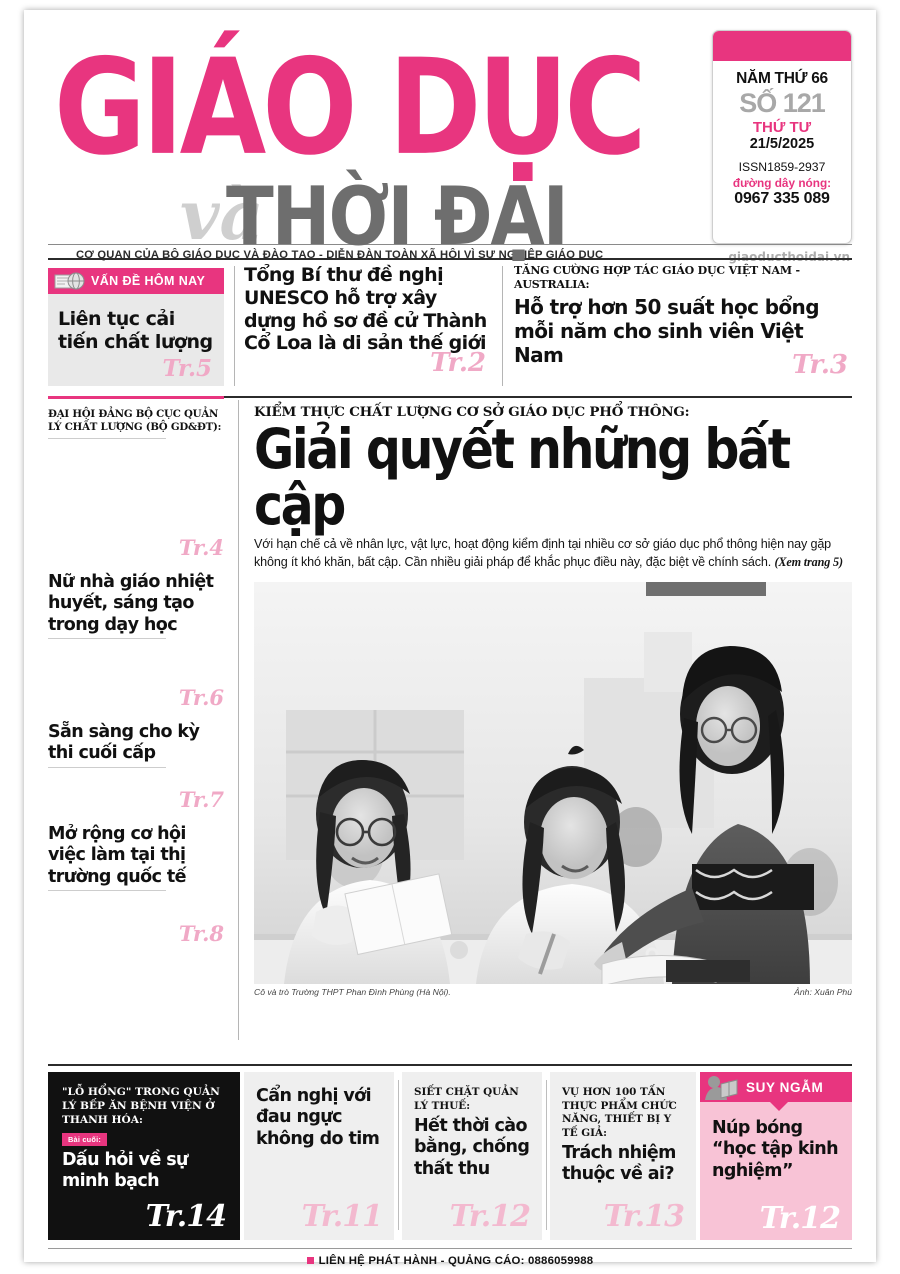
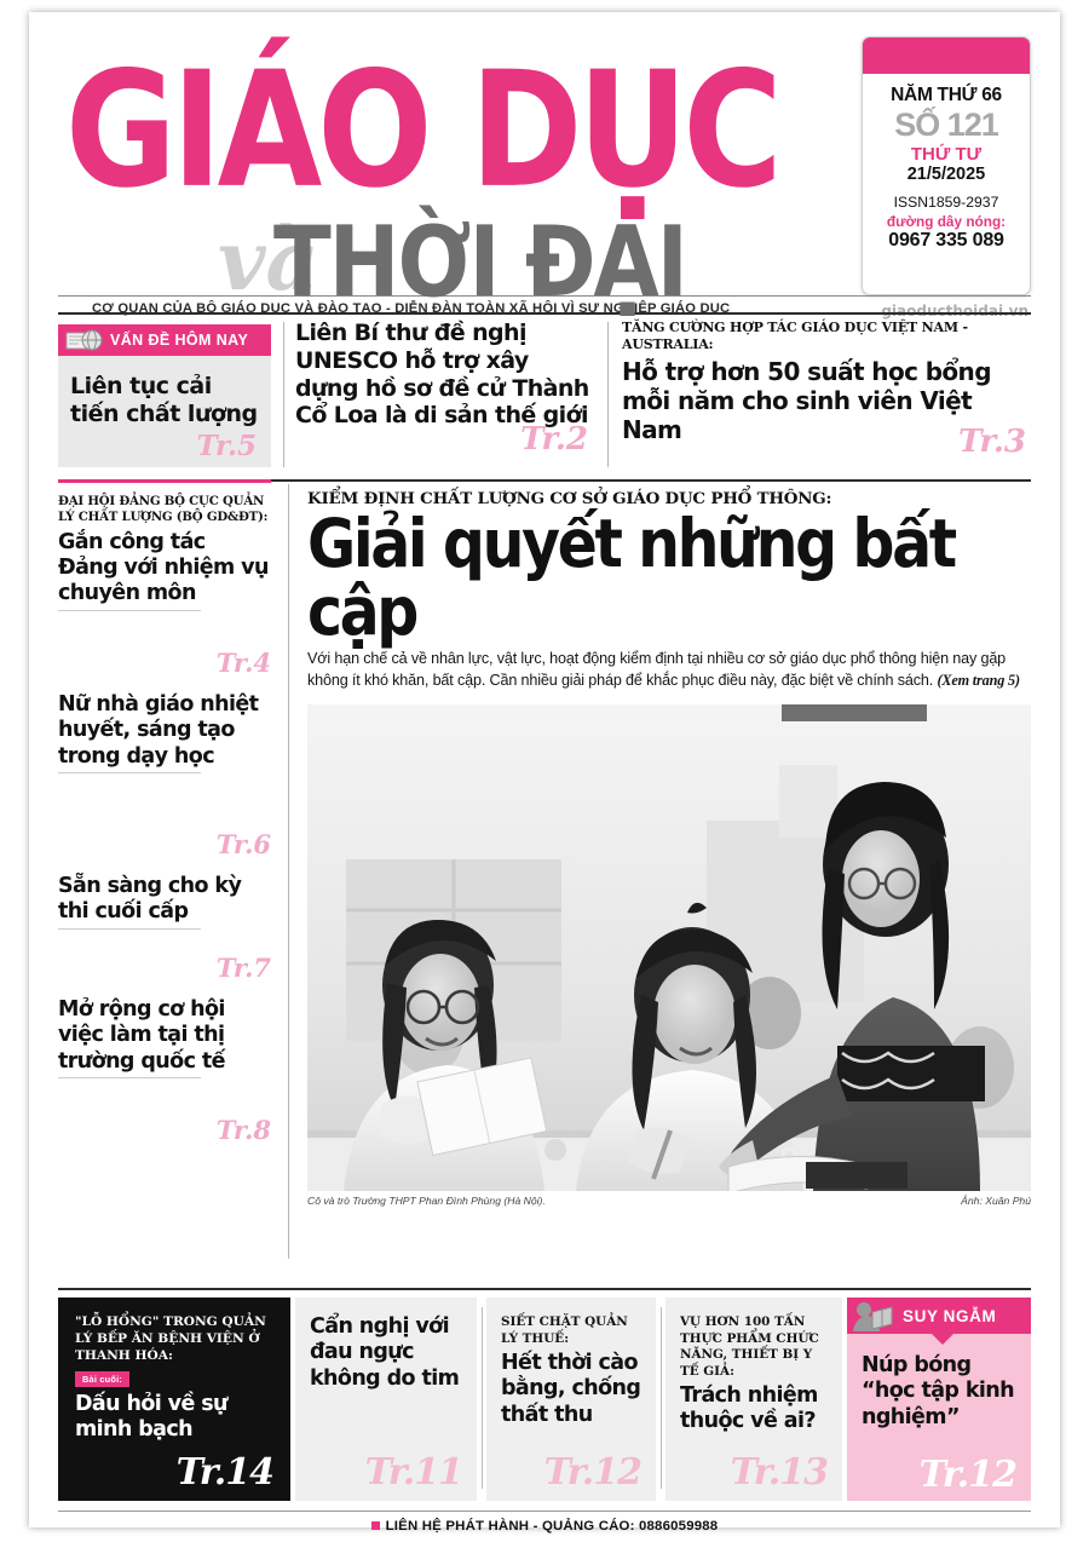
  GIÁO DỤC
  và
  THỜI ĐẠI
  NĂM THỨ 66
  SỐ 121
  THỨ TƯ
  21/5/2025
  ISSN1859-2937
  đường dây nóng:
  0967 335 089
  CƠ QUAN CỦA BỘ GIÁO DỤC VÀ ĐÀO TẠO - DIỄN ĐÀN TOÀN XÃ HỘI VÌ SỰ NGHIỆP GIÁO DỤC
  giaoducthoidai.vn
  VẤN ĐỀ HÔM NAY
  Liên tục cải tiến chất lượng
  Tr.5
- Tổng Bí thư đề nghị UNESCO hỗ trợ xây dựng hồ sơ đề cử Thành Cổ Loa là di sản thế giới
+ Liên Bí thư đề nghị UNESCO hỗ trợ xây dựng hồ sơ đề cử Thành Cổ Loa là di sản thế giới
  Tr.2
  TĂNG CƯỜNG HỢP TÁC GIÁO DỤC VIỆT NAM - AUSTRALIA:
  Hỗ trợ hơn 50 suất học bổng mỗi năm cho sinh viên Việt Nam
  Tr.3
  ĐẠI HỘI ĐẢNG BỘ CỤC QUẢN LÝ CHẤT LƯỢNG (BỘ GD&ĐT):
+ Gắn công tác Đảng với nhiệm vụ chuyên môn
  Tr.4
  Nữ nhà giáo nhiệt huyết, sáng tạo trong dạy học
  Tr.6
  Sẵn sàng cho kỳ thi cuối cấp
  Tr.7
  Mở rộng cơ hội việc làm tại thị trường quốc tế
  Tr.8
- KIỂM THỰC CHẤT LƯỢNG CƠ SỞ GIÁO DỤC PHỔ THÔNG:
+ KIỂM ĐỊNH CHẤT LƯỢNG CƠ SỞ GIÁO DỤC PHỔ THÔNG:
  Giải quyết những bất cập
  Với hạn chế cả về nhân lực, vật lực, hoạt động kiểm định tại nhiều cơ sở giáo dục phổ thông hiện nay gặp không ít khó khăn, bất cập. Cần nhiều giải pháp để khắc phục điều này, đặc biệt về chính sách. (Xem trang 5)
  Cô và trò Trường THPT Phan Đình Phùng (Hà Nội).
  Ảnh: Xuân Phú
  "LỖ HỔNG" TRONG QUẢN LÝ BẾP ĂN BỆNH VIỆN Ở THANH HÓA:
  Bài cuối:
  Dấu hỏi về sự minh bạch
  Tr.14
  Cẩn nghị với đau ngực không do tim
  Tr.11
  SIẾT CHẶT QUẢN LÝ THUẾ:
  Hết thời cào bằng, chống thất thu
  Tr.12
  VỤ HƠN 100 TẤN THỰC PHẨM CHỨC NĂNG, THIẾT BỊ Y TẾ GIẢ:
  Trách nhiệm thuộc về ai?
  Tr.13
  SUY NGẪM
  Núp bóng “học tập kinh nghiệm”
  Tr.12
  LIÊN HỆ PHÁT HÀNH - QUẢNG CÁO: 0886059988
